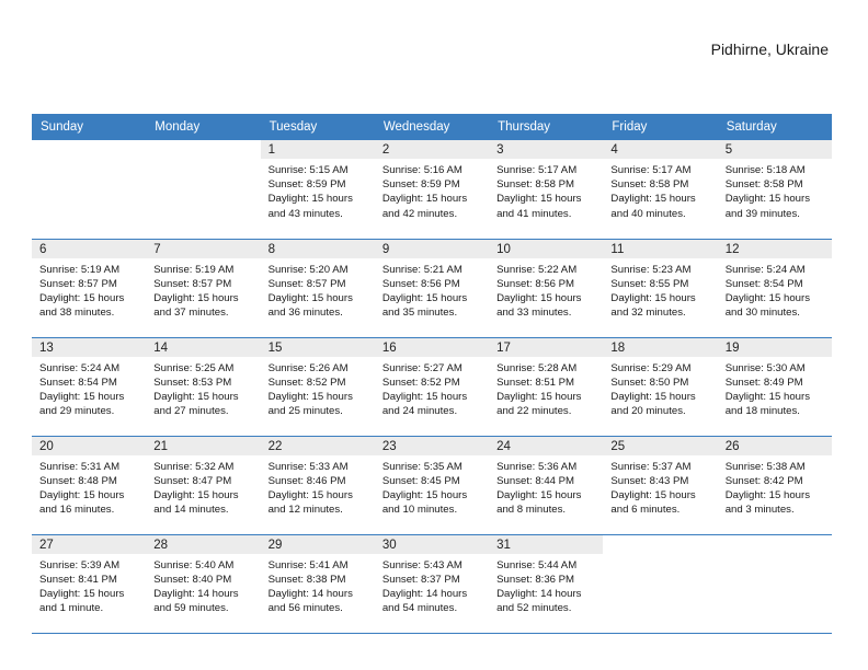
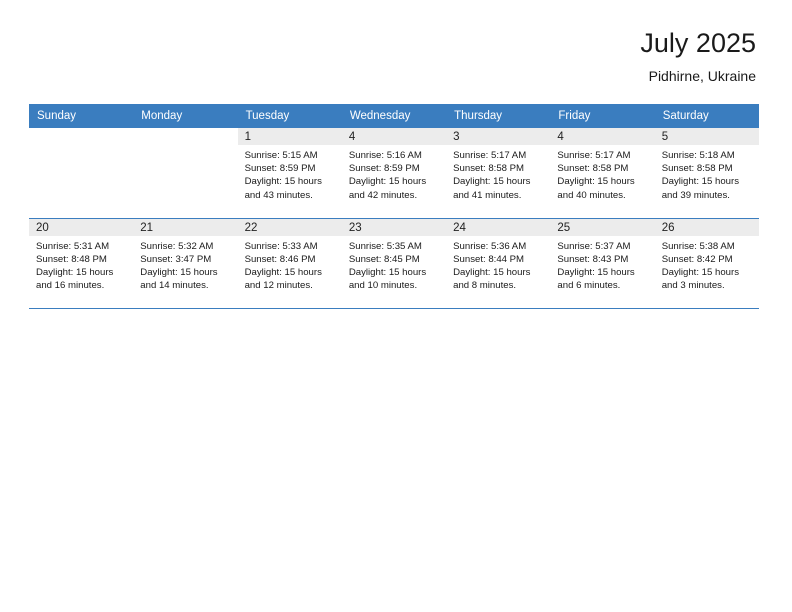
+ July 2025
  Pidhirne, Ukraine
  Sunday	Monday	Tuesday	Wednesday	Thursday	Friday	Saturday
- 		1Sunrise: 5:15 AMSunset: 8:59 PMDaylight: 15 hoursand 43 minutes.	2Sunrise: 5:16 AMSunset: 8:59 PMDaylight: 15 hoursand 42 minutes.	3Sunrise: 5:17 AMSunset: 8:58 PMDaylight: 15 hoursand 41 minutes.	4Sunrise: 5:17 AMSunset: 8:58 PMDaylight: 15 hoursand 40 minutes.	5Sunrise: 5:18 AMSunset: 8:58 PMDaylight: 15 hoursand 39 minutes.
+ 		1Sunrise: 5:15 AMSunset: 8:59 PMDaylight: 15 hoursand 43 minutes.	4Sunrise: 5:16 AMSunset: 8:59 PMDaylight: 15 hoursand 42 minutes.	3Sunrise: 5:17 AMSunset: 8:58 PMDaylight: 15 hoursand 41 minutes.	4Sunrise: 5:17 AMSunset: 8:58 PMDaylight: 15 hoursand 40 minutes.	5Sunrise: 5:18 AMSunset: 8:58 PMDaylight: 15 hoursand 39 minutes.
- 6Sunrise: 5:19 AMSunset: 8:57 PMDaylight: 15 hoursand 38 minutes.	7Sunrise: 5:19 AMSunset: 8:57 PMDaylight: 15 hoursand 37 minutes.	8Sunrise: 5:20 AMSunset: 8:57 PMDaylight: 15 hoursand 36 minutes.	9Sunrise: 5:21 AMSunset: 8:56 PMDaylight: 15 hoursand 35 minutes.	10Sunrise: 5:22 AMSunset: 8:56 PMDaylight: 15 hoursand 33 minutes.	11Sunrise: 5:23 AMSunset: 8:55 PMDaylight: 15 hoursand 32 minutes.	12Sunrise: 5:24 AMSunset: 8:54 PMDaylight: 15 hoursand 30 minutes.
- 13Sunrise: 5:24 AMSunset: 8:54 PMDaylight: 15 hoursand 29 minutes.	14Sunrise: 5:25 AMSunset: 8:53 PMDaylight: 15 hoursand 27 minutes.	15Sunrise: 5:26 AMSunset: 8:52 PMDaylight: 15 hoursand 25 minutes.	16Sunrise: 5:27 AMSunset: 8:52 PMDaylight: 15 hoursand 24 minutes.	17Sunrise: 5:28 AMSunset: 8:51 PMDaylight: 15 hoursand 22 minutes.	18Sunrise: 5:29 AMSunset: 8:50 PMDaylight: 15 hoursand 20 minutes.	19Sunrise: 5:30 AMSunset: 8:49 PMDaylight: 15 hoursand 18 minutes.
- 20Sunrise: 5:31 AMSunset: 8:48 PMDaylight: 15 hoursand 16 minutes.	21Sunrise: 5:32 AMSunset: 8:47 PMDaylight: 15 hoursand 14 minutes.	22Sunrise: 5:33 AMSunset: 8:46 PMDaylight: 15 hoursand 12 minutes.	23Sunrise: 5:35 AMSunset: 8:45 PMDaylight: 15 hoursand 10 minutes.	24Sunrise: 5:36 AMSunset: 8:44 PMDaylight: 15 hoursand 8 minutes.	25Sunrise: 5:37 AMSunset: 8:43 PMDaylight: 15 hoursand 6 minutes.	26Sunrise: 5:38 AMSunset: 8:42 PMDaylight: 15 hoursand 3 minutes.
+ 20Sunrise: 5:31 AMSunset: 8:48 PMDaylight: 15 hoursand 16 minutes.	21Sunrise: 5:32 AMSunset: 3:47 PMDaylight: 15 hoursand 14 minutes.	22Sunrise: 5:33 AMSunset: 8:46 PMDaylight: 15 hoursand 12 minutes.	23Sunrise: 5:35 AMSunset: 8:45 PMDaylight: 15 hoursand 10 minutes.	24Sunrise: 5:36 AMSunset: 8:44 PMDaylight: 15 hoursand 8 minutes.	25Sunrise: 5:37 AMSunset: 8:43 PMDaylight: 15 hoursand 6 minutes.	26Sunrise: 5:38 AMSunset: 8:42 PMDaylight: 15 hoursand 3 minutes.
- 27Sunrise: 5:39 AMSunset: 8:41 PMDaylight: 15 hoursand 1 minute.	28Sunrise: 5:40 AMSunset: 8:40 PMDaylight: 14 hoursand 59 minutes.	29Sunrise: 5:41 AMSunset: 8:38 PMDaylight: 14 hoursand 56 minutes.	30Sunrise: 5:43 AMSunset: 8:37 PMDaylight: 14 hoursand 54 minutes.	31Sunrise: 5:44 AMSunset: 8:36 PMDaylight: 14 hoursand 52 minutes.
